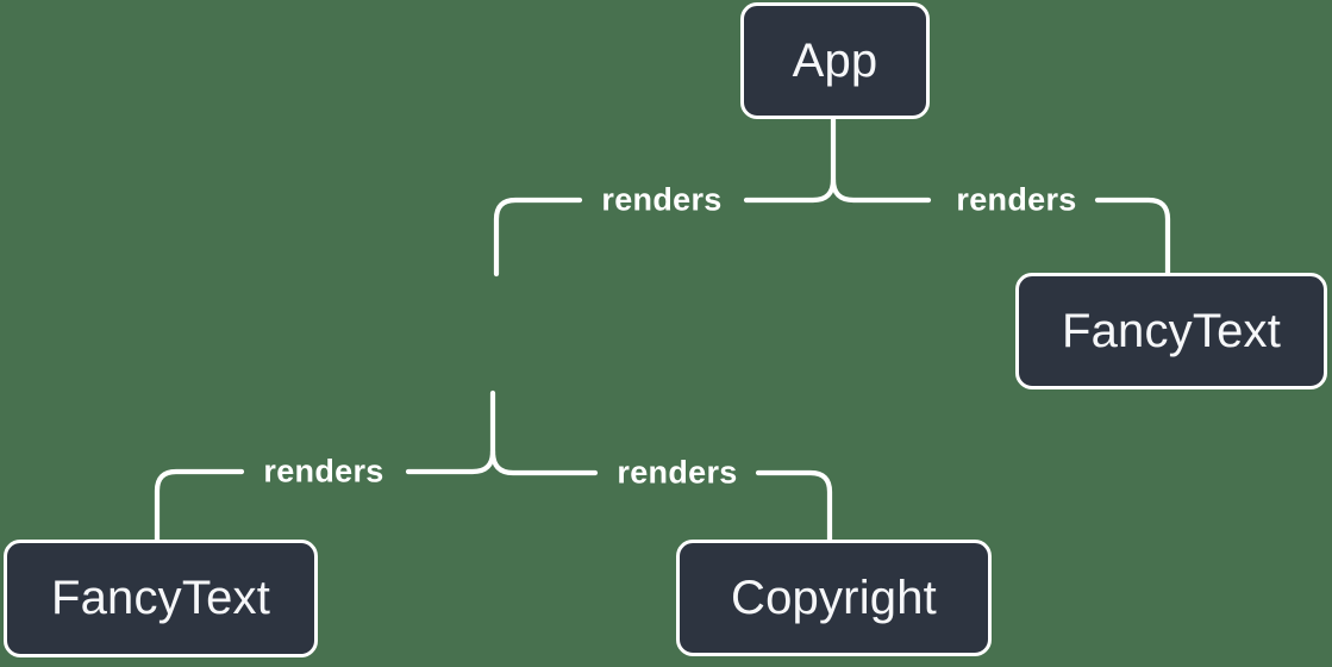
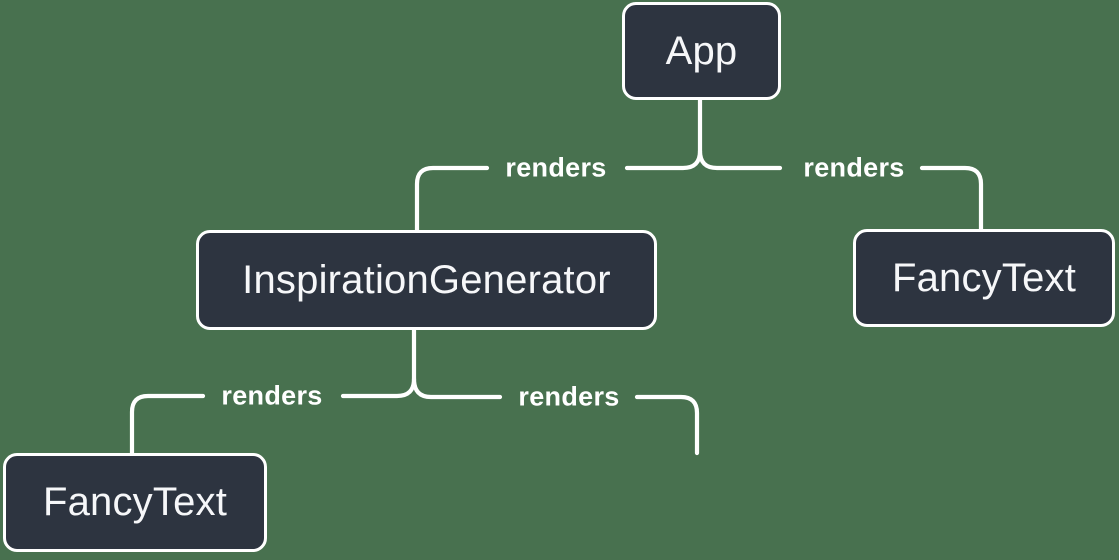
  App
+ InspirationGenerator
  FancyText
  FancyText
- Copyright
  renders
  renders
  renders
  renders
